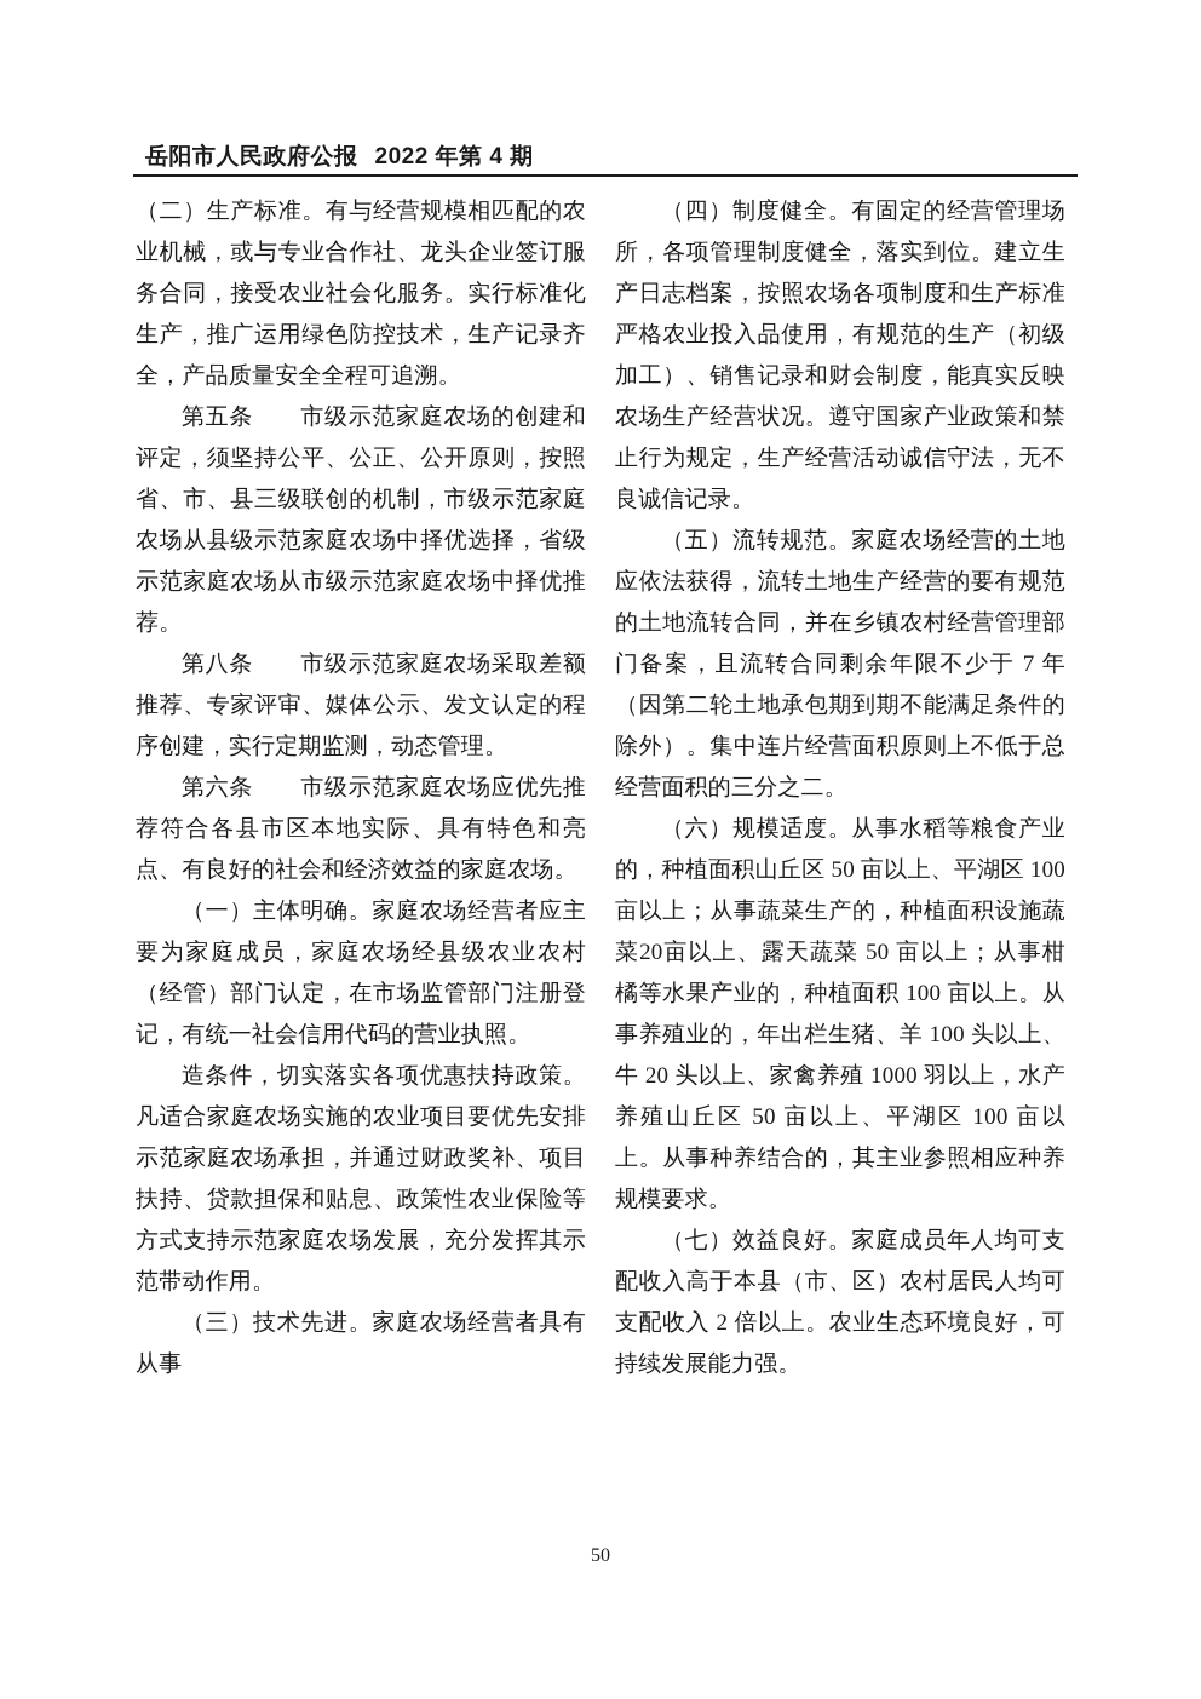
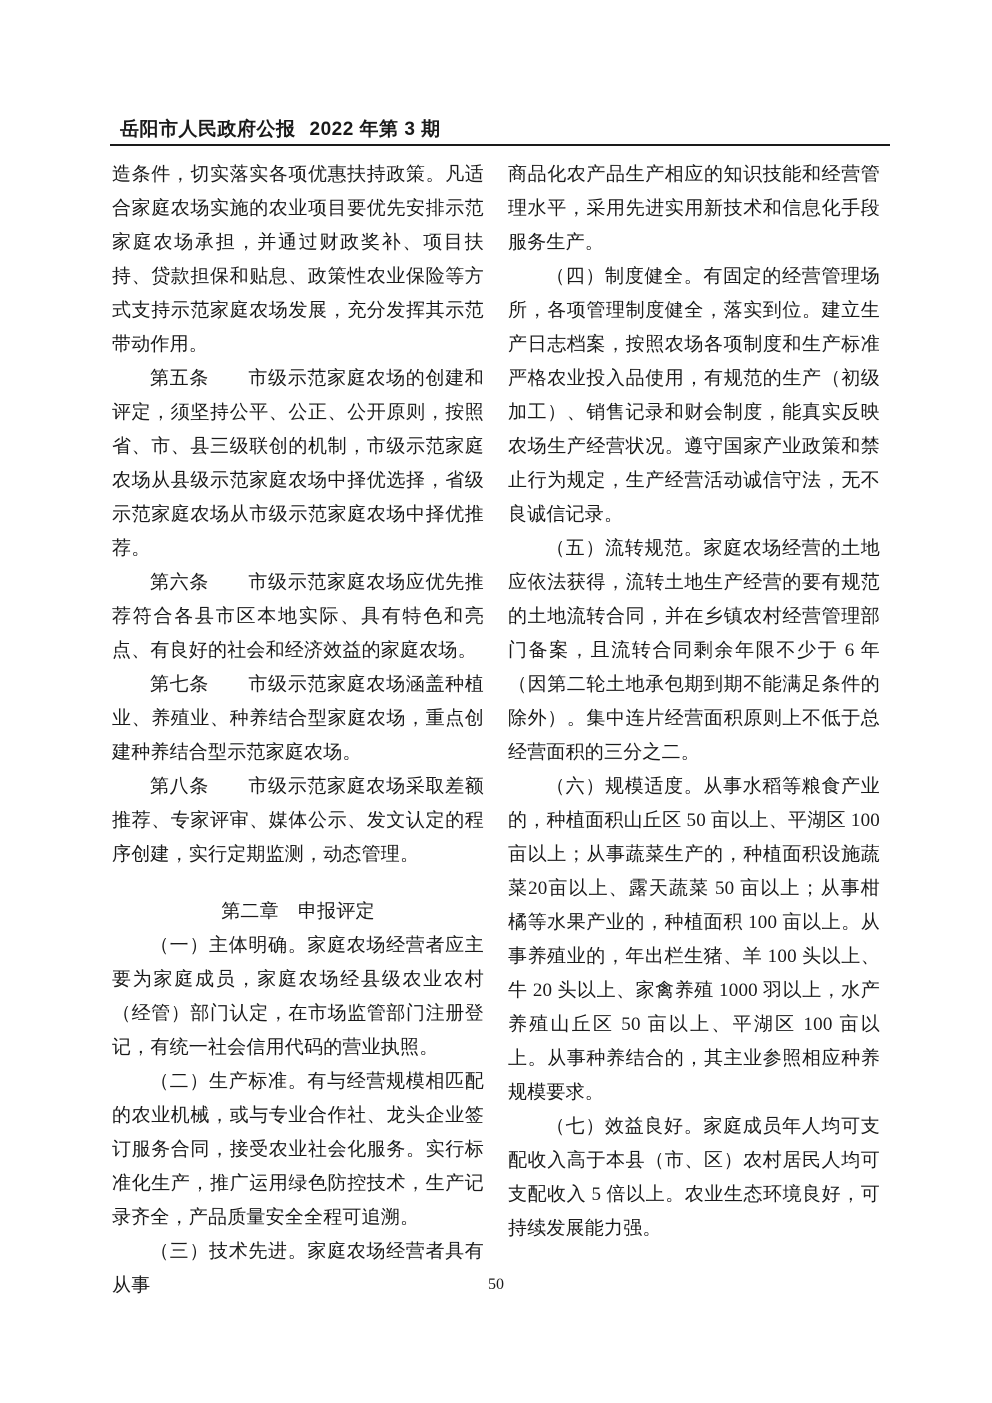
- 岳阳市人民政府公报 2022 年第 4 期
+ 岳阳市人民政府公报 2022 年第 3 期
- （二）生产标准。有与经营规模相匹配的农业机械，或与专业合作社、龙头企业签订服务合同，接受农业社会化服务。实行标准化生产，推广运用绿色防控技术，生产记录齐全，产品质量安全全程可追溯。
+ 造条件，切实落实各项优惠扶持政策。凡适合家庭农场实施的农业项目要优先安排示范家庭农场承担，并通过财政奖补、项目扶持、贷款担保和贴息、政策性农业保险等方式支持示范家庭农场发展，充分发挥其示范带动作用。
  第五条 市级示范家庭农场的创建和评定，须坚持公平、公正、公开原则，按照省、市、县三级联创的机制，市级示范家庭农场从县级示范家庭农场中择优选择，省级示范家庭农场从市级示范家庭农场中择优推荐。
- 第八条 市级示范家庭农场采取差额推荐、专家评审、媒体公示、发文认定的程序创建，实行定期监测，动态管理。
+ 第六条 市级示范家庭农场应优先推荐符合各县市区本地实际、具有特色和亮点、有良好的社会和经济效益的家庭农场。
+ 第七条 市级示范家庭农场涵盖种植业、养殖业、种养结合型家庭农场，重点创建种养结合型示范家庭农场。
- 第六条 市级示范家庭农场应优先推荐符合各县市区本地实际、具有特色和亮点、有良好的社会和经济效益的家庭农场。
+ 第八条 市级示范家庭农场采取差额推荐、专家评审、媒体公示、发文认定的程序创建，实行定期监测，动态管理。
+ 第二章 申报评定
  （一）主体明确。家庭农场经营者应主要为家庭成员，家庭农场经县级农业农村（经管）部门认定，在市场监管部门注册登记，有统一社会信用代码的营业执照。
- 造条件，切实落实各项优惠扶持政策。凡适合家庭农场实施的农业项目要优先安排示范家庭农场承担，并通过财政奖补、项目扶持、贷款担保和贴息、政策性农业保险等方式支持示范家庭农场发展，充分发挥其示范带动作用。
+ （二）生产标准。有与经营规模相匹配的农业机械，或与专业合作社、龙头企业签订服务合同，接受农业社会化服务。实行标准化生产，推广运用绿色防控技术，生产记录齐全，产品质量安全全程可追溯。
  （三）技术先进。家庭农场经营者具有从事
+ 商品化农产品生产相应的知识技能和经营管理水平，采用先进实用新技术和信息化手段服务生产。
  （四）制度健全。有固定的经营管理场所，各项管理制度健全，落实到位。建立生产日志档案，按照农场各项制度和生产标准严格农业投入品使用，有规范的生产（初级加工）、销售记录和财会制度，能真实反映农场生产经营状况。遵守国家产业政策和禁止行为规定，生产经营活动诚信守法，无不良诚信记录。
- （五）流转规范。家庭农场经营的土地应依法获得，流转土地生产经营的要有规范的土地流转合同，并在乡镇农村经营管理部门备案，且流转合同剩余年限不少于 7 年（因第二轮土地承包期到期不能满足条件的除外）。集中连片经营面积原则上不低于总经营面积的三分之二。
+ （五）流转规范。家庭农场经营的土地应依法获得，流转土地生产经营的要有规范的土地流转合同，并在乡镇农村经营管理部门备案，且流转合同剩余年限不少于 6 年（因第二轮土地承包期到期不能满足条件的除外）。集中连片经营面积原则上不低于总经营面积的三分之二。
  （六）规模适度。从事水稻等粮食产业的，种植面积山丘区 50 亩以上、平湖区 100 亩以上；从事蔬菜生产的，种植面积设施蔬菜20亩以上、露天蔬菜 50 亩以上；从事柑橘等水果产业的，种植面积 100 亩以上。从事养殖业的，年出栏生猪、羊 100 头以上、牛 20 头以上、家禽养殖 1000 羽以上，水产养殖山丘区 50 亩以上、平湖区 100 亩以上。从事种养结合的，其主业参照相应种养规模要求。
- （七）效益良好。家庭成员年人均可支配收入高于本县（市、区）农村居民人均可支配收入 2 倍以上。农业生态环境良好，可持续发展能力强。
+ （七）效益良好。家庭成员年人均可支配收入高于本县（市、区）农村居民人均可支配收入 5 倍以上。农业生态环境良好，可持续发展能力强。
  50
